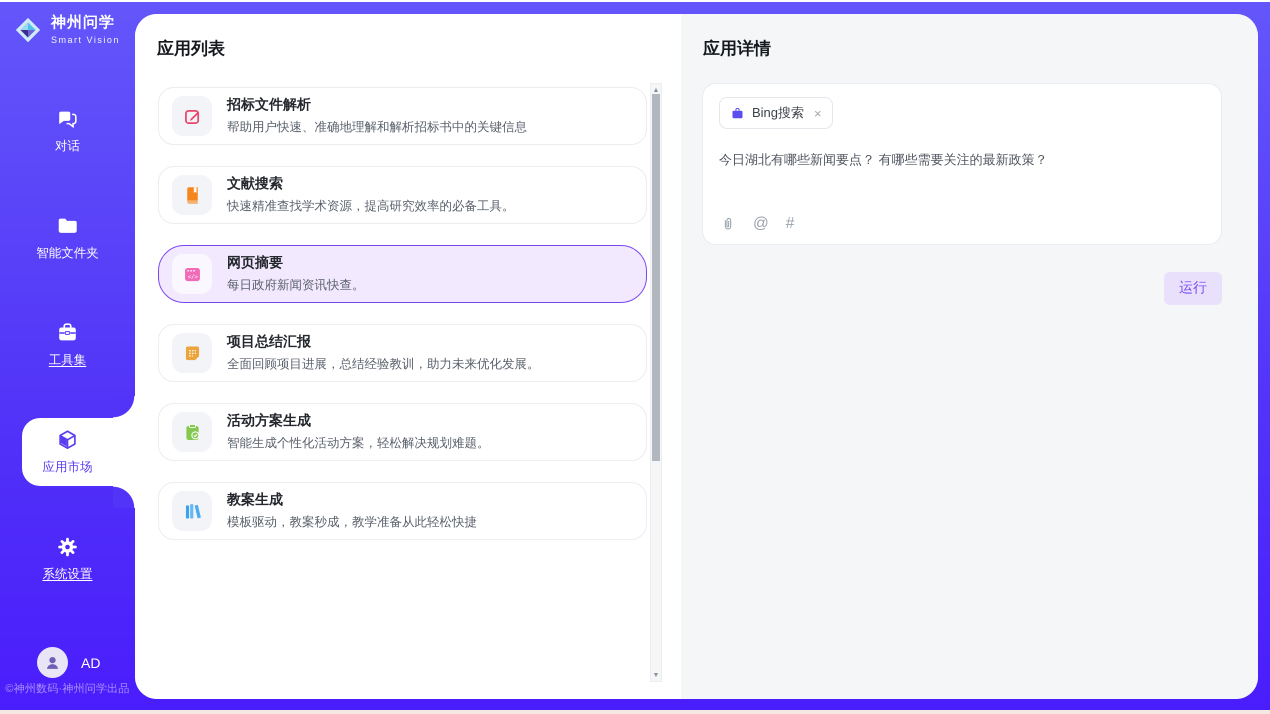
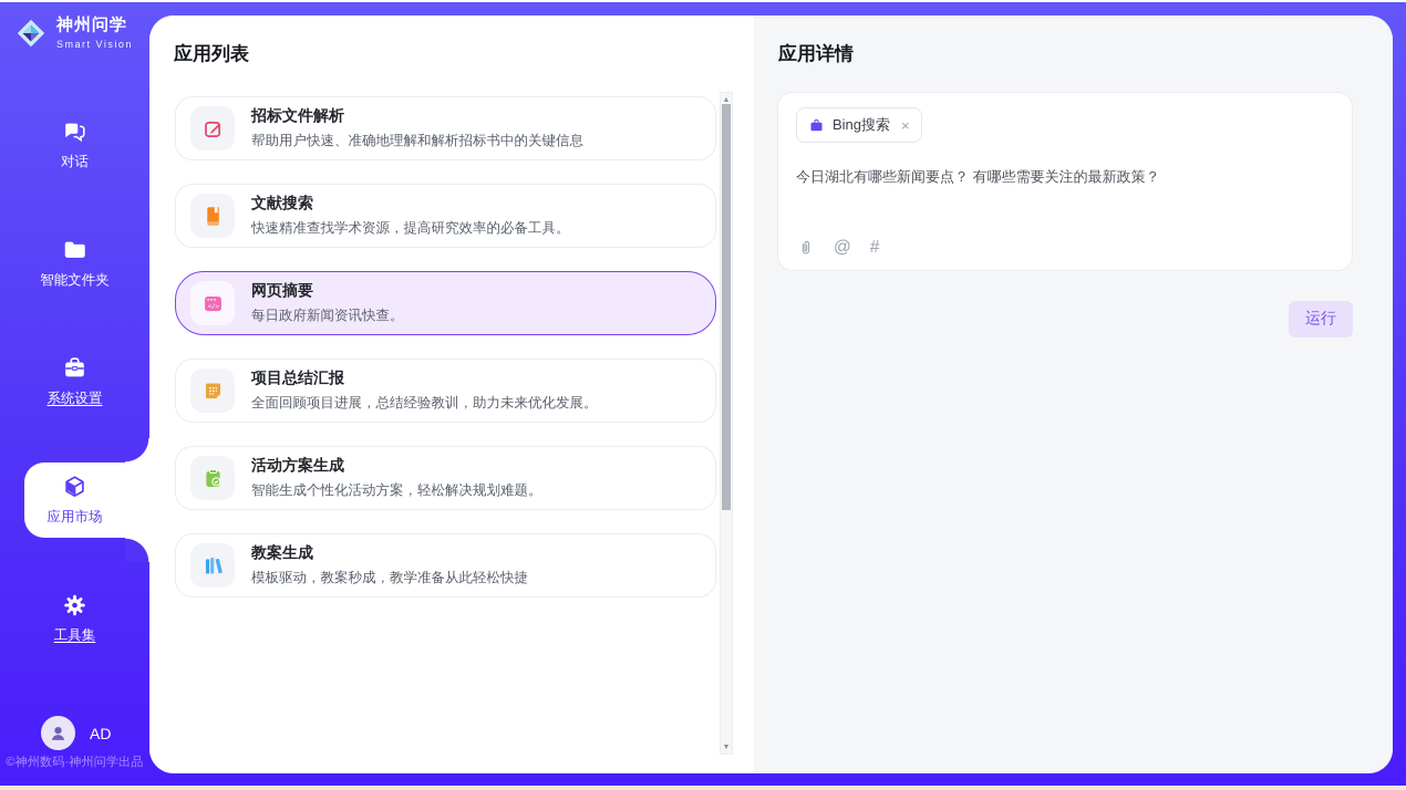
  神州问学
  Smart Vision
  对话
  智能文件夹
- 工具集
+ 系统设置
  应用市场
- 系统设置
+ 工具集
  AD
  ©神州数码·神州问学出品
  应用列表
  招标文件解析
  帮助用户快速、准确地理解和解析招标书中的关键信息
  文献搜索
  快速精准查找学术资源，提高研究效率的必备工具。
  网页摘要
  每日政府新闻资讯快查。
  项目总结汇报
  全面回顾项目进展，总结经验教训，助力未来优化发展。
  活动方案生成
  智能生成个性化活动方案，轻松解决规划难题。
  教案生成
  模板驱动，教案秒成，教学准备从此轻松快捷
  应用详情
  Bing搜索
  ×
  今日湖北有哪些新闻要点？ 有哪些需要关注的最新政策？
  @
  #
  运行
